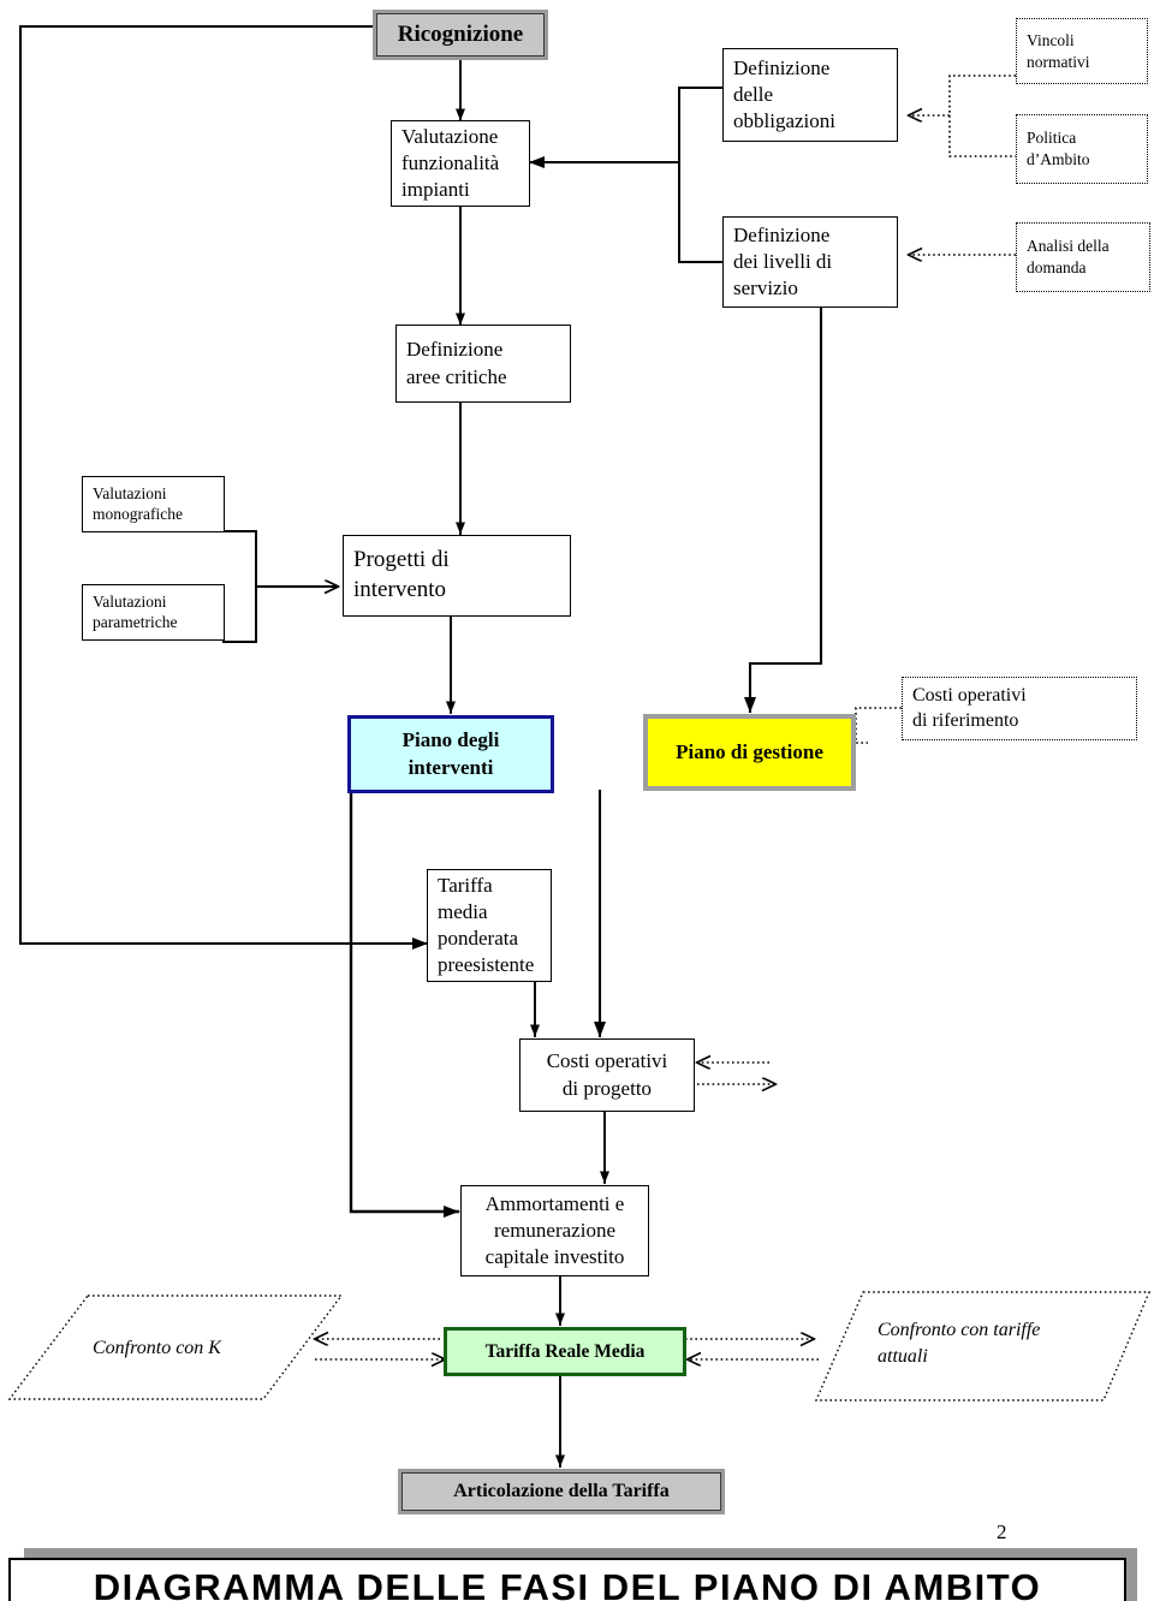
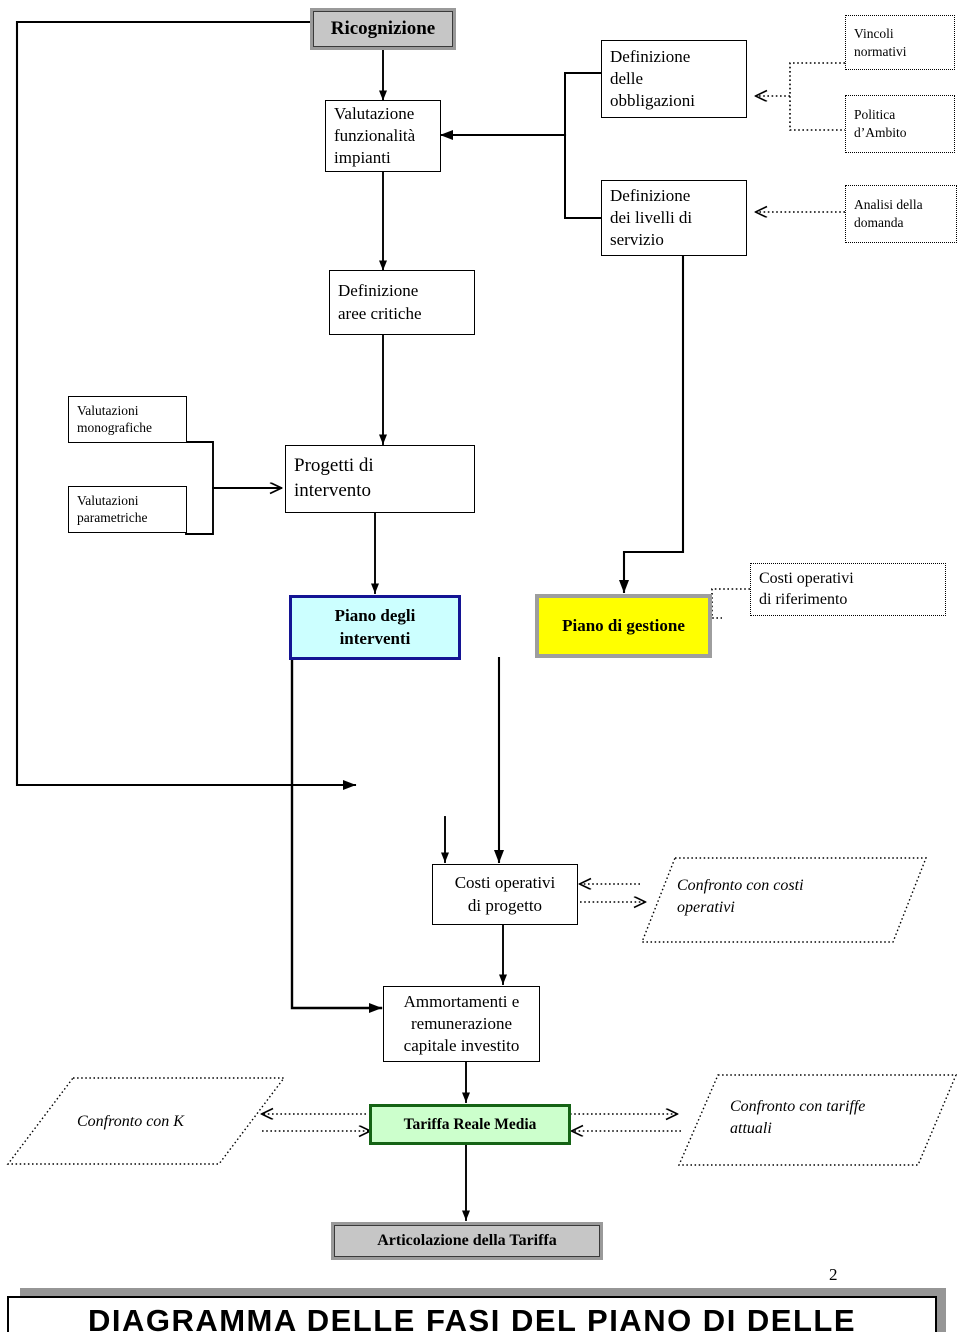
  Ricognizione
  Valutazione
  funzionalità
  impianti
  Definizione
  delle
  obbligazioni
  Definizione
  dei livelli di
  servizio
  Definizione
  aree critiche
  Valutazioni
  monografiche
  Valutazioni
  parametriche
  Progetti di
  intervento
  Piano degli
  interventi
  Piano di gestione
- Tariffa media
- ponderata
- preesistente
  Costi operativi
  di progetto
  Ammortamenti e
  remunerazione
  capitale investito
  Tariffa Reale Media
  Articolazione della Tariffa
  Vincoli
  normativi
  Politica
  d’Ambito
  Analisi della
  domanda
  Costi operativi
  di riferimento
+ Confronto con costi
+ operativi
  Confronto con K
  Confronto con tariffe
  attuali
  2
- DIAGRAMMA DELLE FASI DEL PIANO DI AMBITO
+ DIAGRAMMA DELLE FASI DEL PIANO DI DELLE
